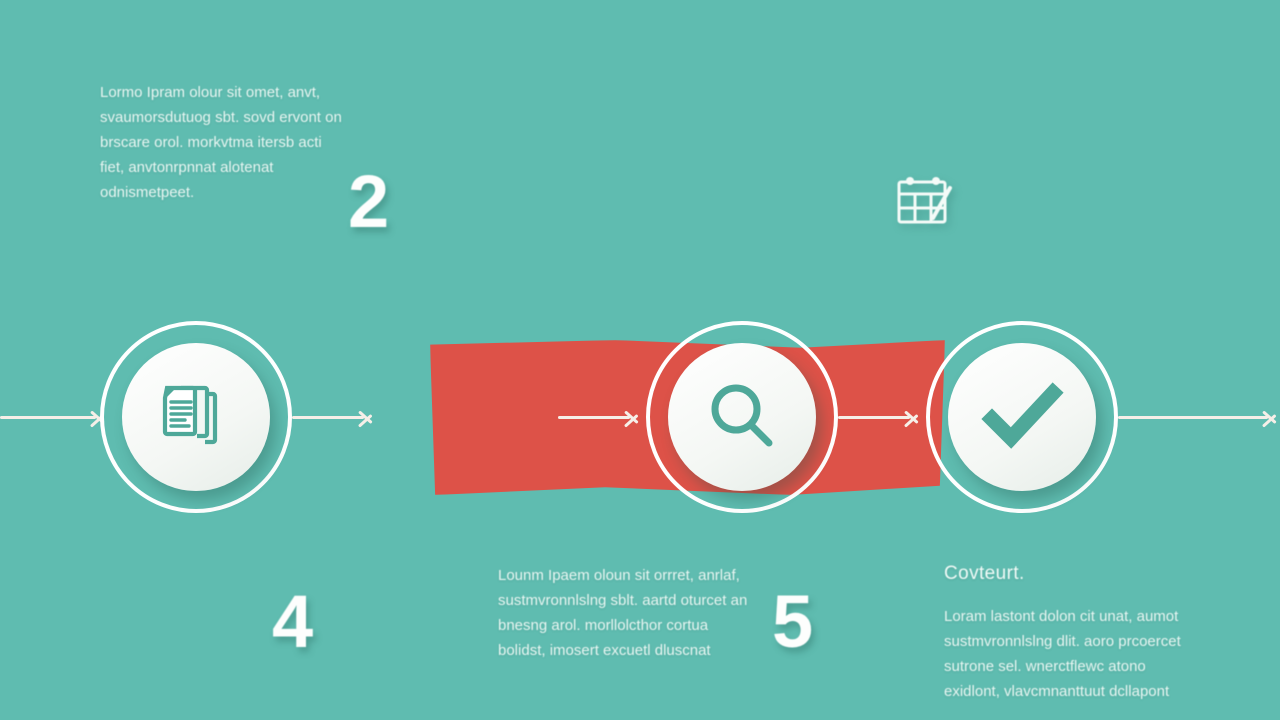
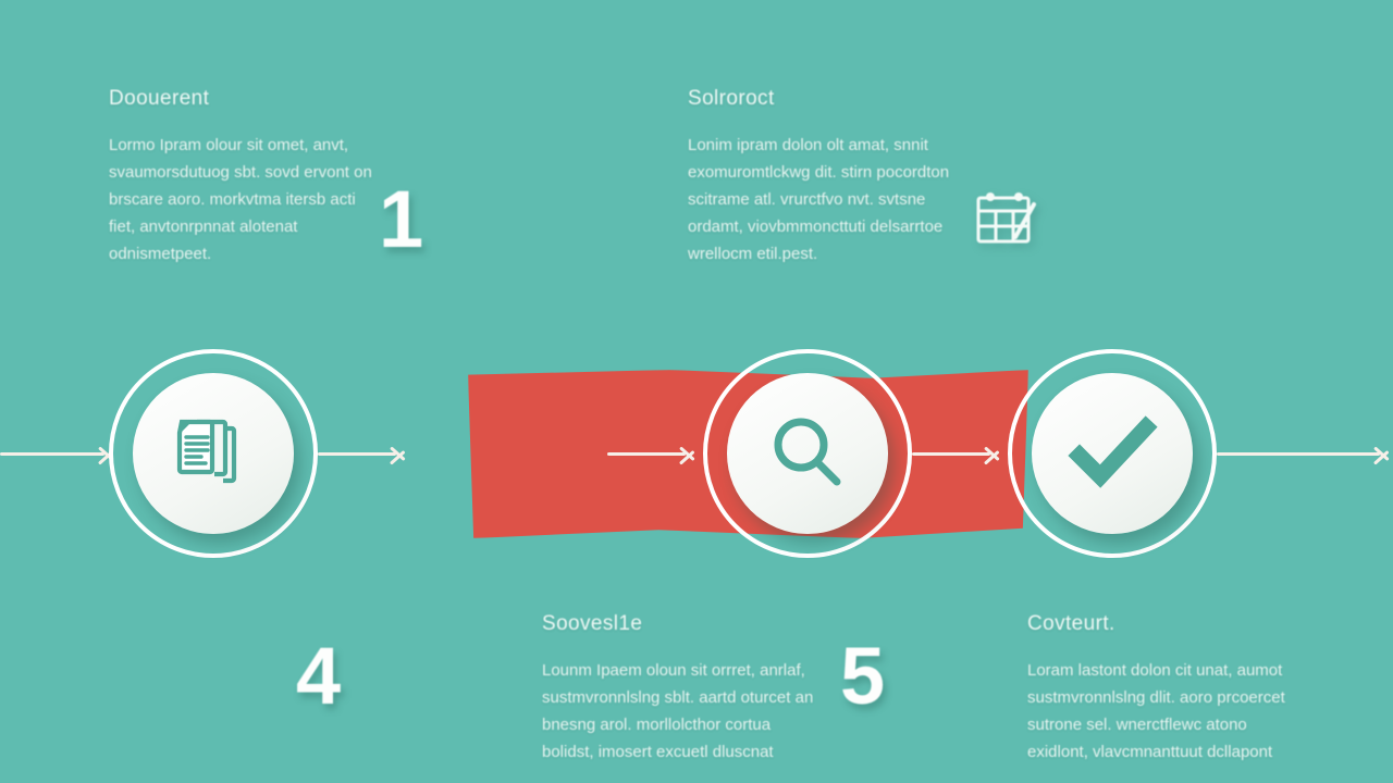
+ Doouerent
- Lormo Ipram olour sit omet, anvt, svaumorsdutuog sbt. sovd ervont on brscare orol. morkvtma itersb acti fiet, anvtonrpnnat alotenat odnismetpeet.
+ Lormo Ipram olour sit omet, anvt, svaumorsdutuog sbt. sovd ervont on brscare aoro. morkvtma itersb acti fiet, anvtonrpnnat alotenat odnismetpeet.
+ Solroroct
+ Lonim ipram dolon olt amat, snnit exomuromtlckwg dit. stirn pocordton scitrame atl. vrurctfvo nvt. svtsne ordamt, viovbmmoncttuti delsarrtoe wrellocm etil.pest.
+ Soovesl1e
  Lounm Ipaem oloun sit orrret, anrlaf, sustmvronnlslng sblt. aartd oturcet an bnesng arol. morllolcthor cortua bolidst, imosert excuetl dluscnat
  Covteurt.
  Loram lastont dolon cit unat, aumot sustmvronnlslng dlit. aoro prcoercet sutrone sel. wnerctflewc atono exidlont, vlavcmnanttuut dcllapont
- 2
+ 1
  4
  5
